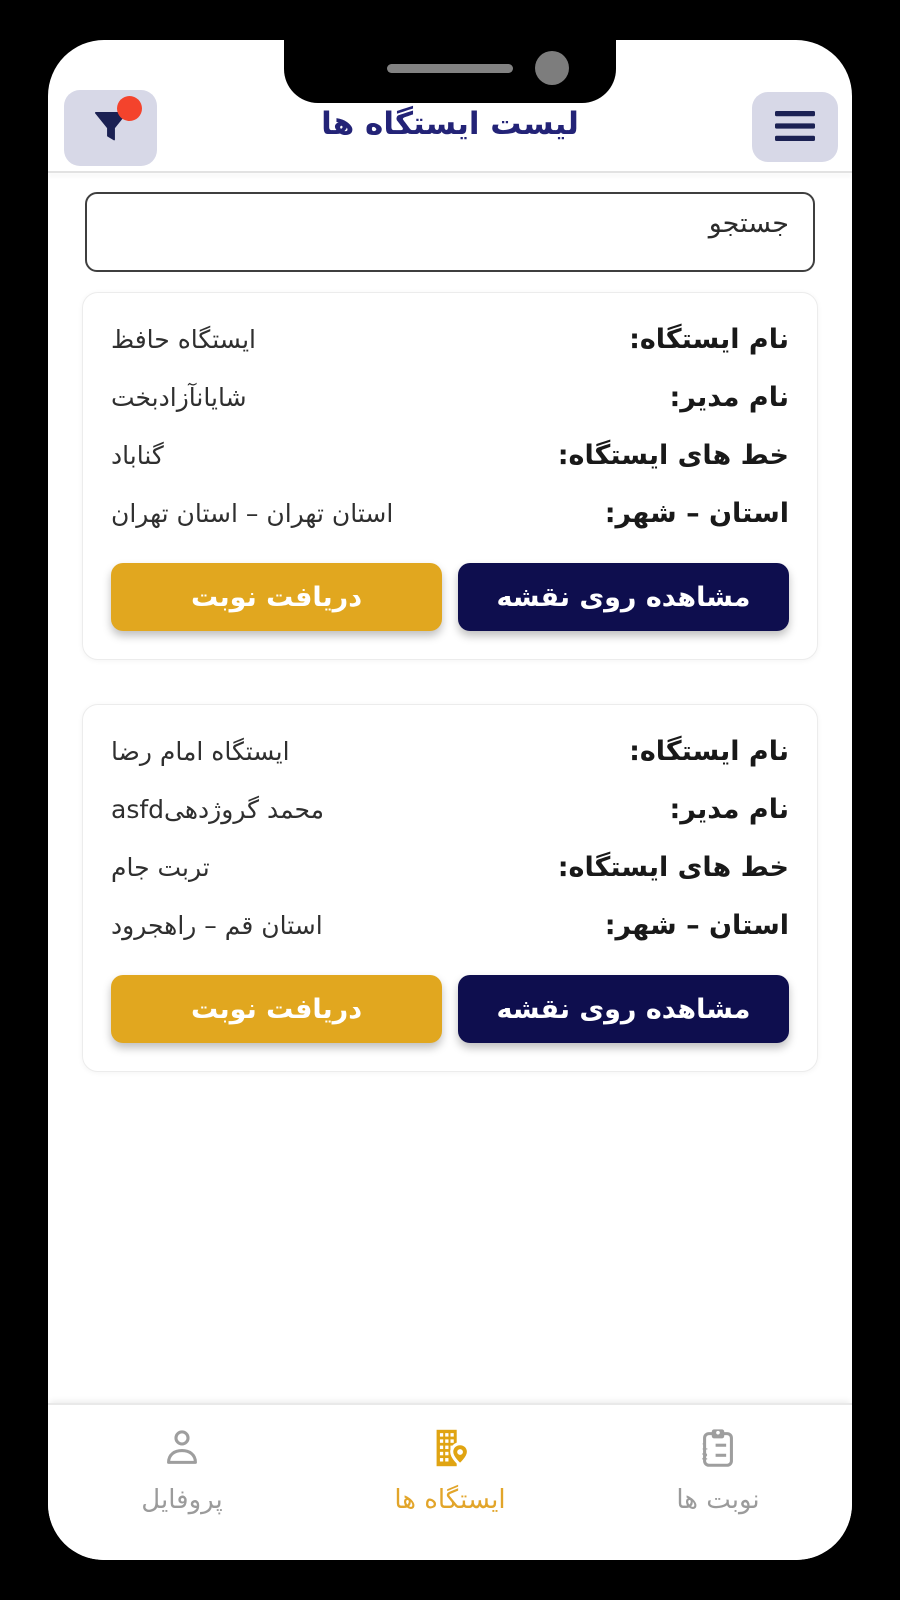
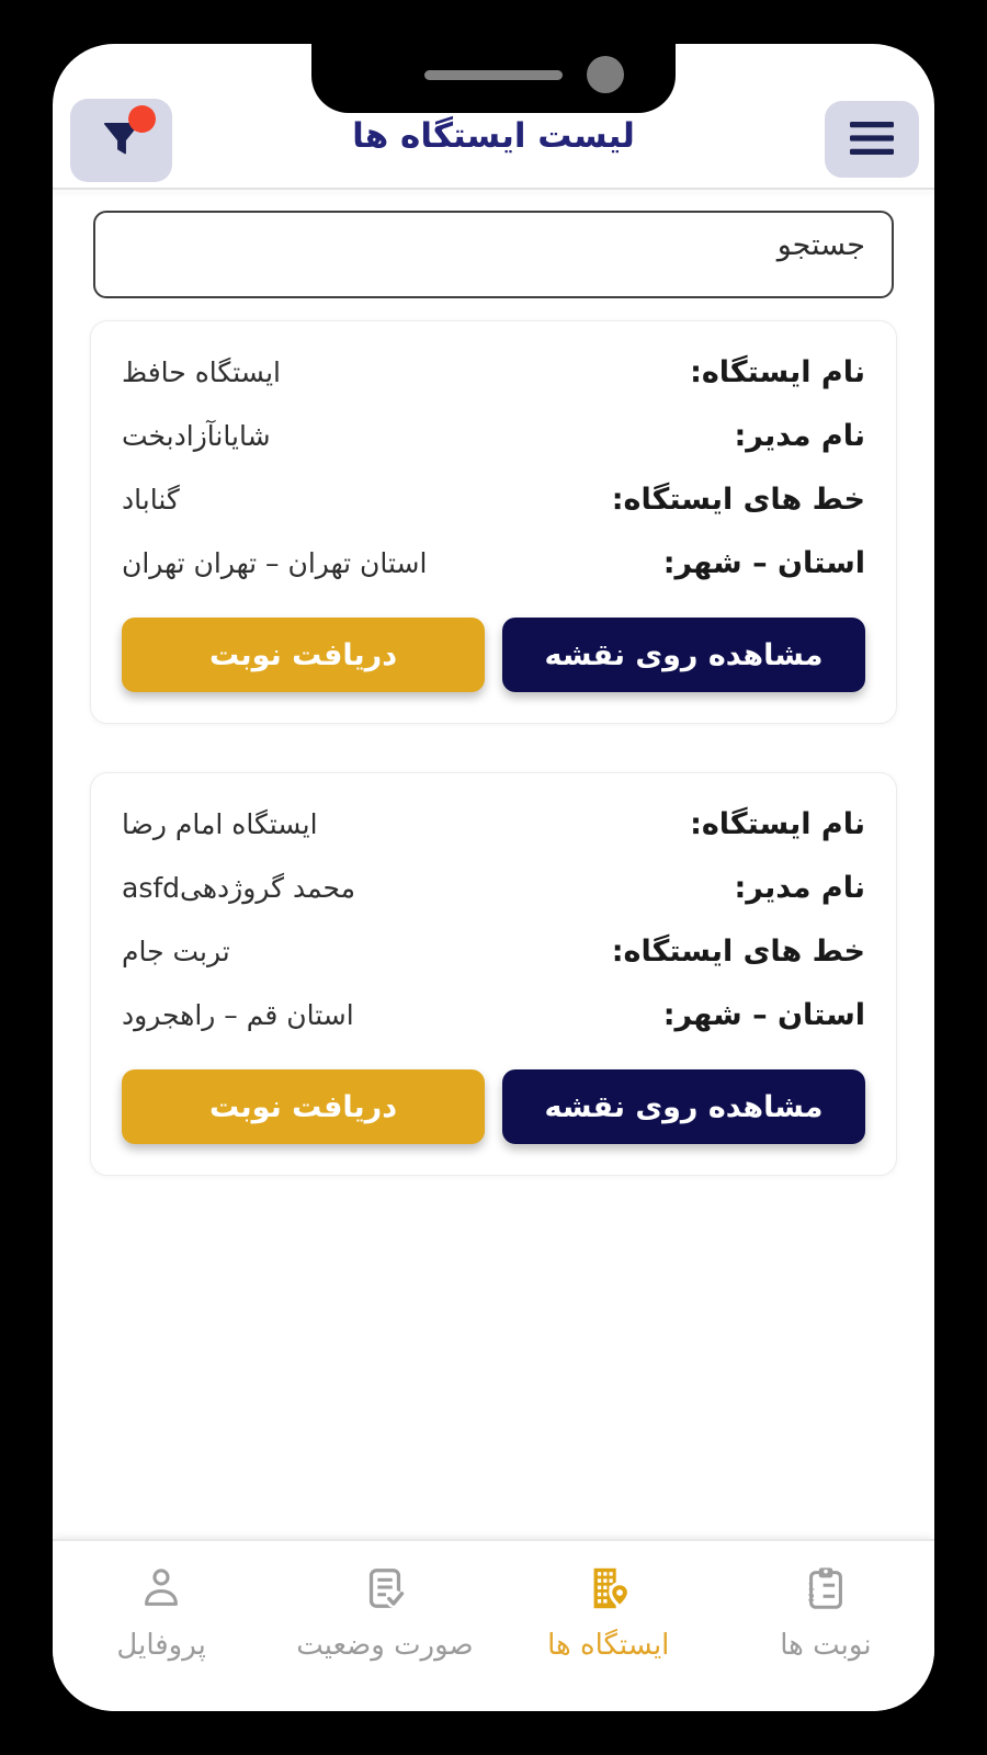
  لیست ایستگاه ها
  نام ایستگاه:
  ایستگاه حافظ
  نام مدیر:
  شایانآزادبخت
  خط های ایستگاه:
  گناباد
  استان – شهر:
- استان تهران – استان تهران
+ استان تهران – تهران تهران
  مشاهده روی نقشه
  دریافت نوبت
  نام ایستگاه:
  ایستگاه امام رضا
  نام مدیر:
  محمد گروژدهیasfd
  خط های ایستگاه:
  تربت جام
  استان – شهر:
  استان قم – راهجرود
  مشاهده روی نقشه
  دریافت نوبت
  1
  2
  نوبت ها
  ایستگاه ها
+ صورت وضعیت
  پروفایل
